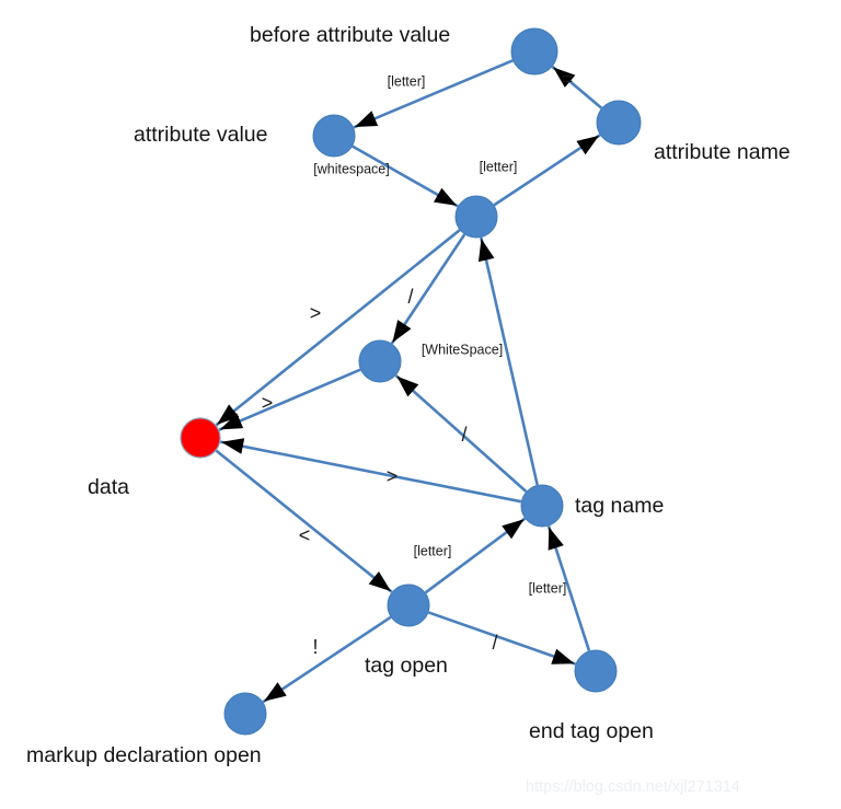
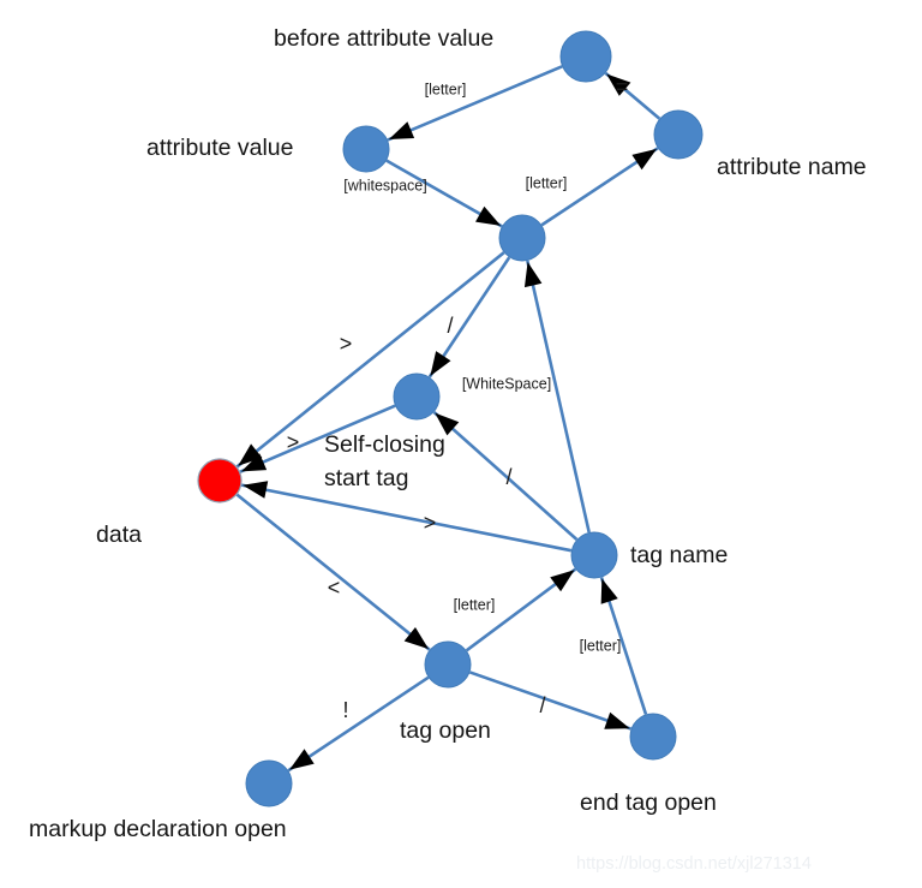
  before attribute value
  attribute value
  attribute name
+ Self-closing start tag
  data
  tag name
  tag open
  end tag open
  markup declaration open
  =
  [letter]
  [whitespace]
  [letter]
  /
  >
  [WhiteSpace]
  >
  /
  >
  <
  [letter]
  [letter]
  /
  !
